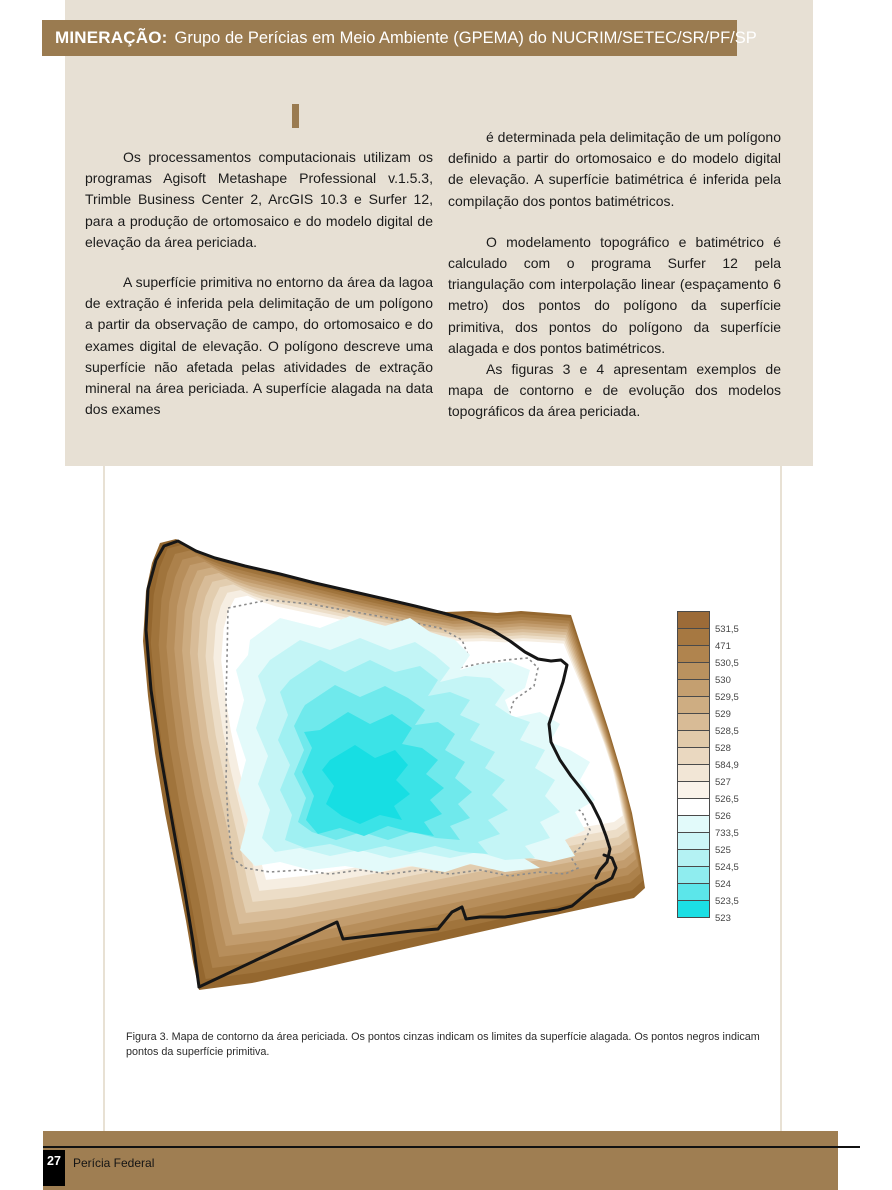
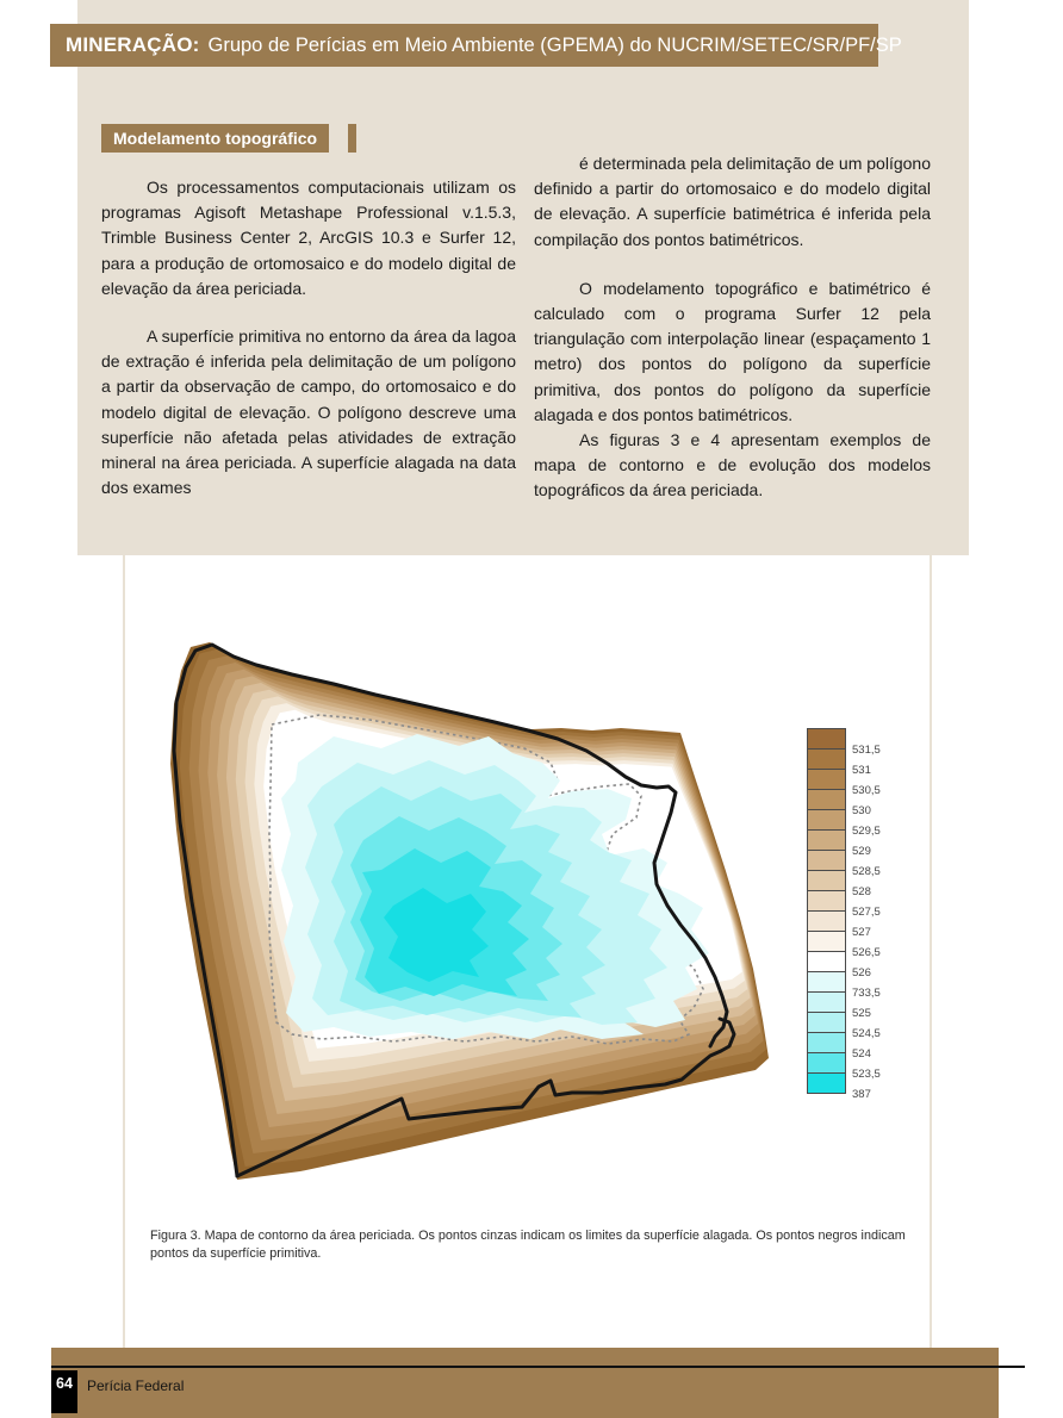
  MINERAÇÃO:
  Grupo de Perícias em Meio Ambiente (GPEMA) do NUCRIM/SETEC/SR/PF/SP
+ Modelamento topográfico
  Os processamentos computacionais utilizam os programas Agisoft Metashape Professional v.1.5.3, Trimble Business Center 2, ArcGIS 10.3 e Surfer 12, para a produção de ortomosaico e do modelo digital de elevação da área periciada.
- A superfície primitiva no entorno da área da lagoa de extração é inferida pela delimitação de um polígono a partir da observação de campo, do ortomosaico e do exames digital de elevação. O polígono descreve uma superfície não afetada pelas atividades de extração mineral na área periciada. A superfície alagada na data dos exames
+ A superfície primitiva no entorno da área da lagoa de extração é inferida pela delimitação de um polígono a partir da observação de campo, do ortomosaico e do modelo digital de elevação. O polígono descreve uma superfície não afetada pelas atividades de extração mineral na área periciada. A superfície alagada na data dos exames
  é determinada pela delimitação de um polígono definido a partir do ortomosaico e do modelo digital de elevação. A superfície batimétrica é inferida pela compilação dos pontos batimétricos.
- O modelamento topográfico e batimétrico é calculado com o programa Surfer 12 pela triangulação com interpolação linear (espaçamento 6 metro) dos pontos do polígono da superfície primitiva, dos pontos do polígono da superfície alagada e dos pontos batimétricos.
+ O modelamento topográfico e batimétrico é calculado com o programa Surfer 12 pela triangulação com interpolação linear (espaçamento 1 metro) dos pontos do polígono da superfície primitiva, dos pontos do polígono da superfície alagada e dos pontos batimétricos.
  As figuras 3 e 4 apresentam exemplos de mapa de contorno e de evolução dos modelos topográficos da área periciada.
  531,5
- 471
+ 531
  530,5
  530
  529,5
  529
  528,5
  528
- 584,9
+ 527,5
  527
  526,5
  526
  733,5
  525
  524,5
  524
  523,5
- 523
+ 387
  Figura 3. Mapa de contorno da área periciada. Os pontos cinzas indicam os limites da superfície alagada. Os pontos negros indicam pontos da superfície primitiva.
- 27
+ 64
  Perícia Federal
